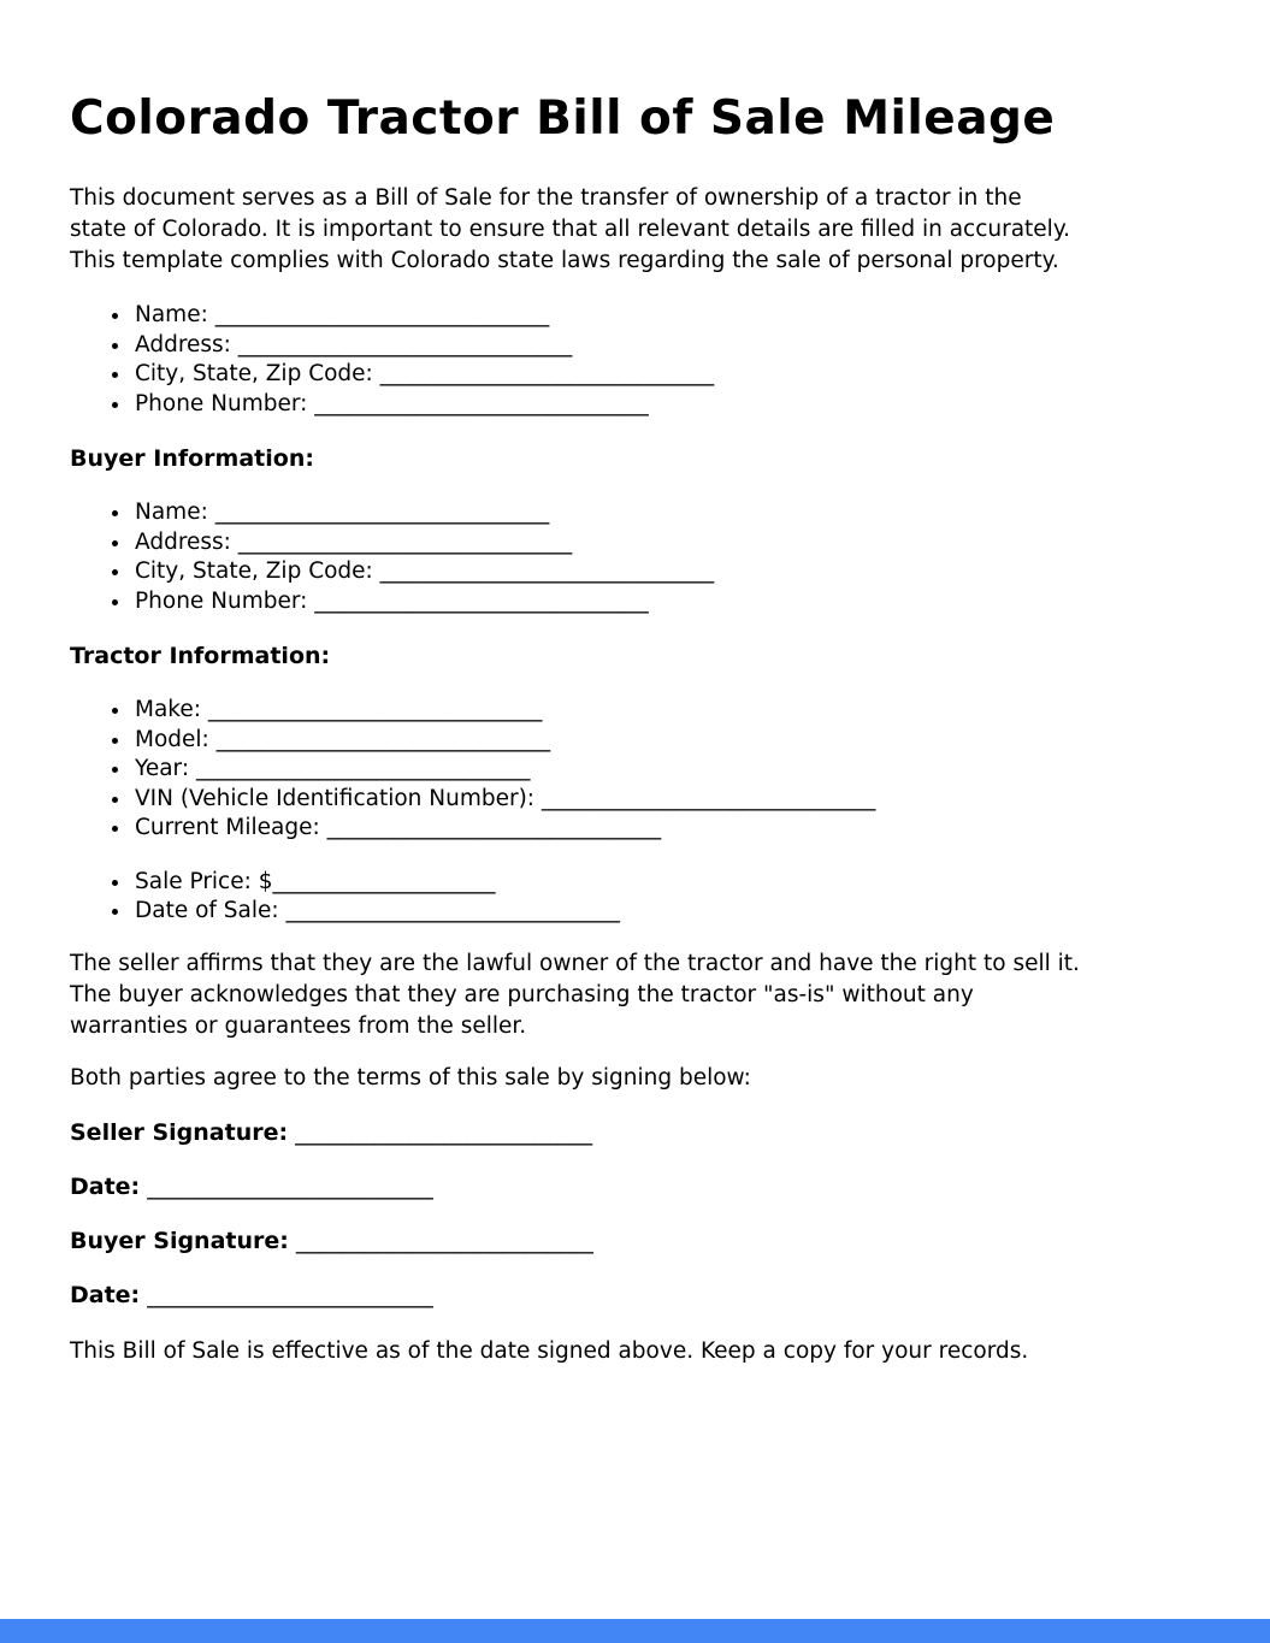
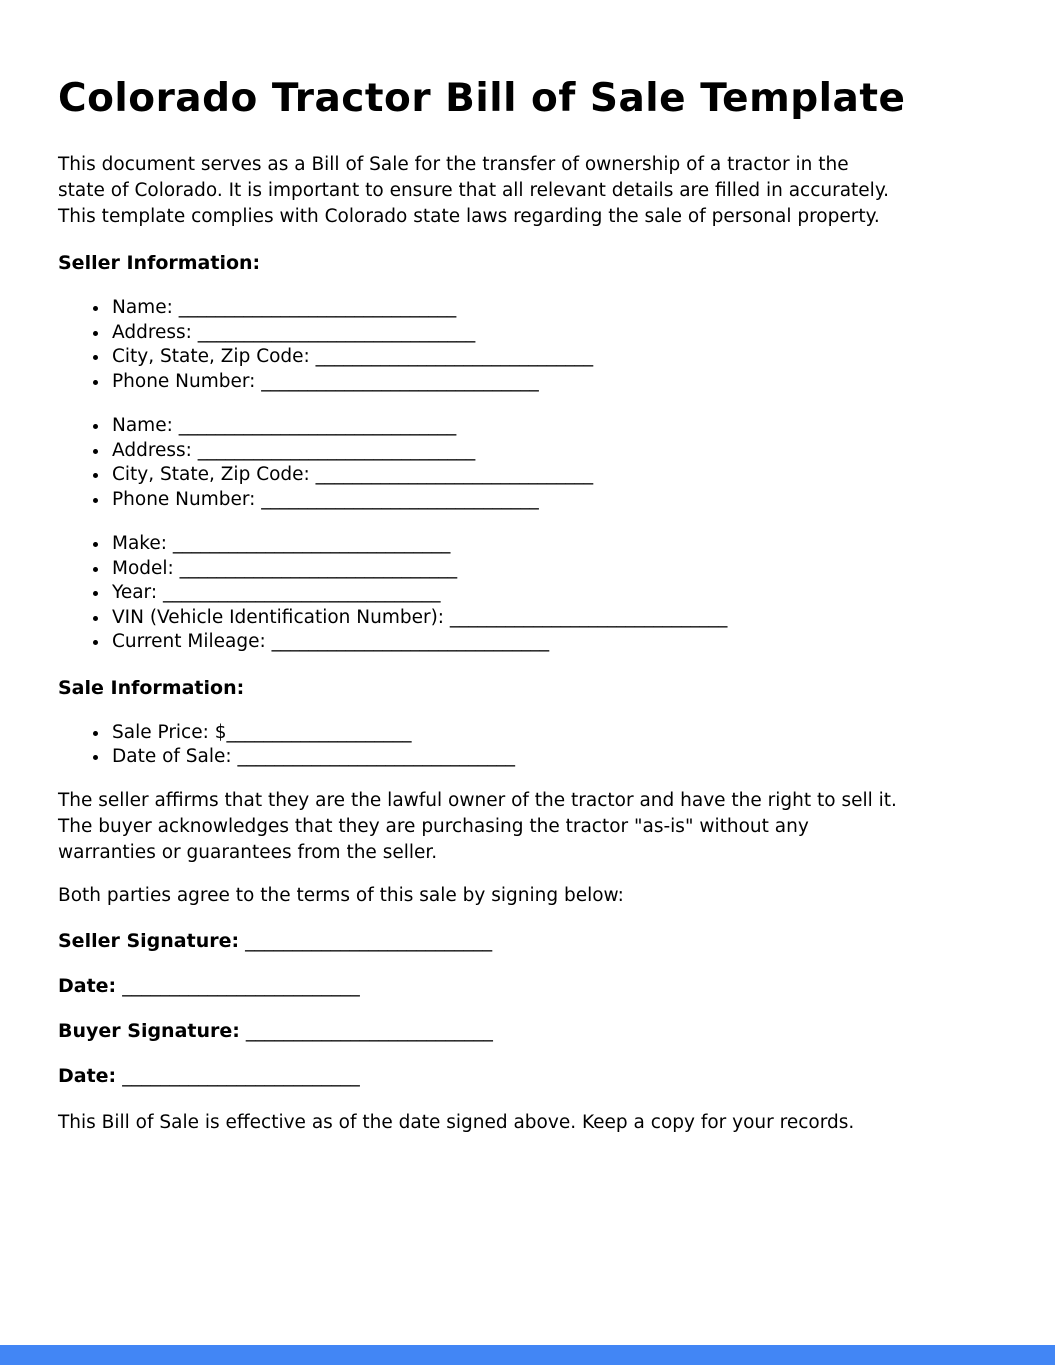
- Colorado Tractor Bill of Sale Mileage
+ Colorado Tractor Bill of Sale Template
  This document serves as a Bill of Sale for the transfer of ownership of a tractor in the
  state of Colorado. It is important to ensure that all relevant details are filled in accurately.
  This template complies with Colorado state laws regarding the sale of personal property.
+ Seller Information:
  Name: ______________________________
  Address: ______________________________
  City, State, Zip Code: ______________________________
  Phone Number: ______________________________
- Buyer Information:
  Name: ______________________________
  Address: ______________________________
  City, State, Zip Code: ______________________________
  Phone Number: ______________________________
- Tractor Information:
  Make: ______________________________
  Model: ______________________________
  Year: ______________________________
  VIN (Vehicle Identification Number): ______________________________
  Current Mileage: ______________________________
+ Sale Information:
  Sale Price: $____________________
  Date of Sale: ______________________________
  The seller affirms that they are the lawful owner of the tractor and have the right to sell it.
  The buyer acknowledges that they are purchasing the tractor "as-is" without any
  warranties or guarantees from the seller.
  Both parties agree to the terms of this sale by signing below:
  Seller Signature: __________________________
  Date: _________________________
  Buyer Signature: __________________________
  Date: _________________________
  This Bill of Sale is effective as of the date signed above. Keep a copy for your records.
